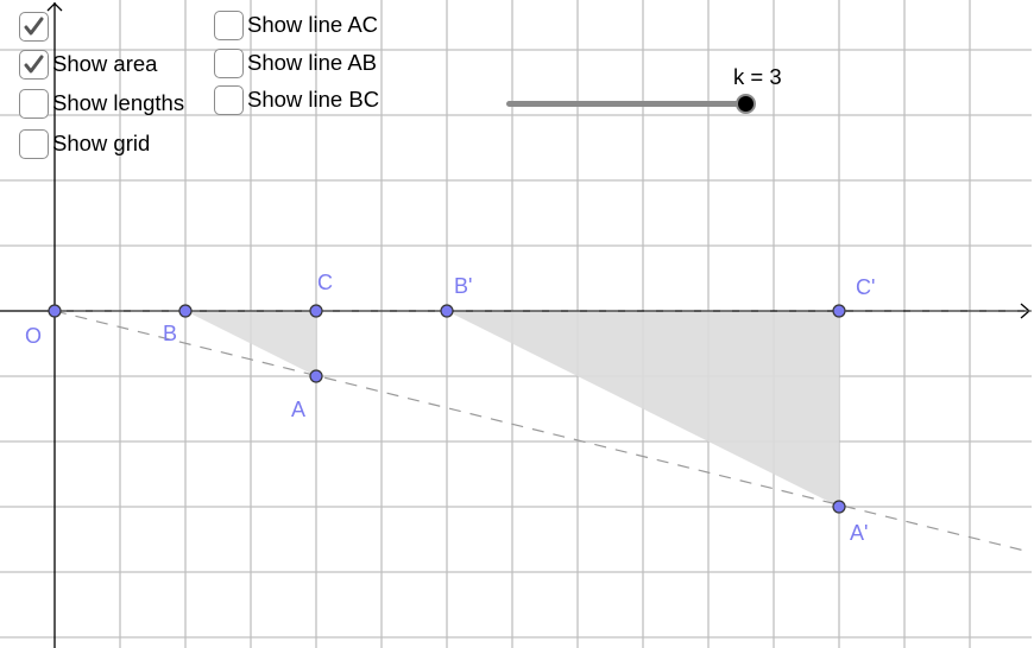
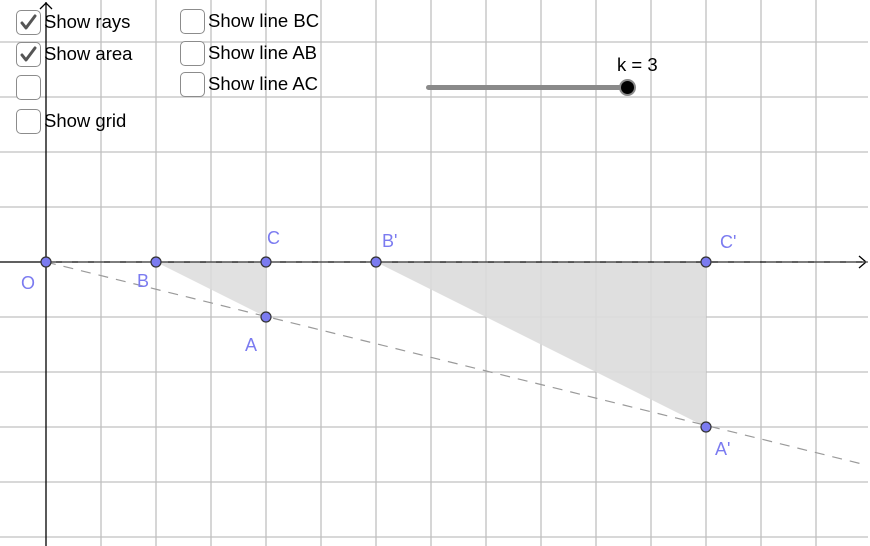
  O
  B
  C
  A
  B'
  C'
  A'
+ Show rays
  Show area
- Show lengths
  Show grid
- Show line AC
+ Show line BC
  Show line AB
- Show line BC
+ Show line AC
  k = 3
